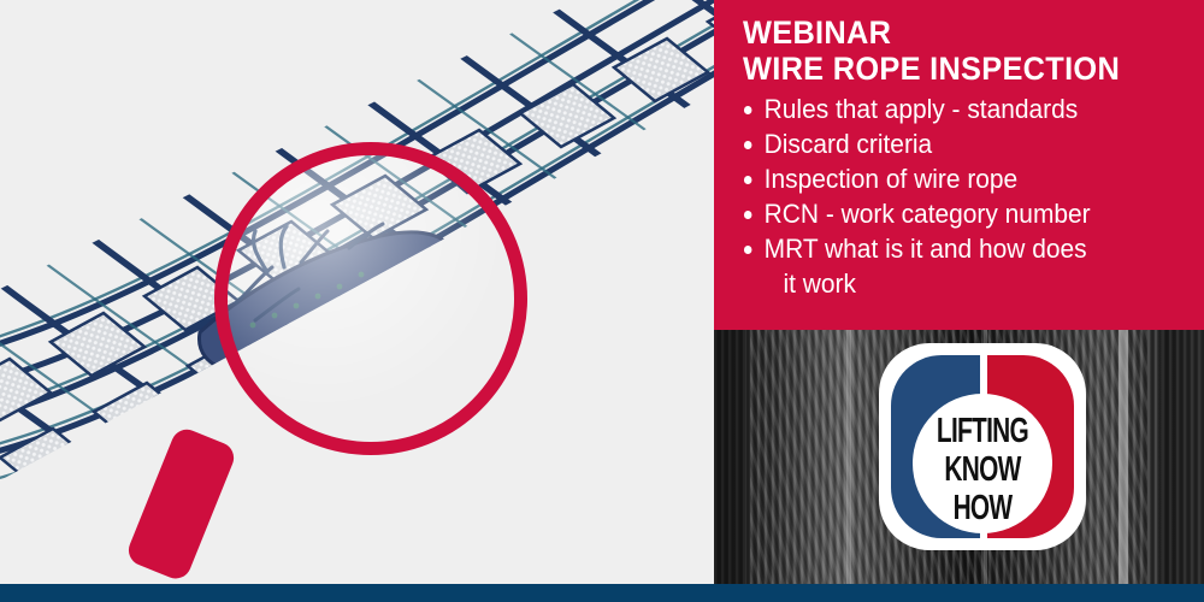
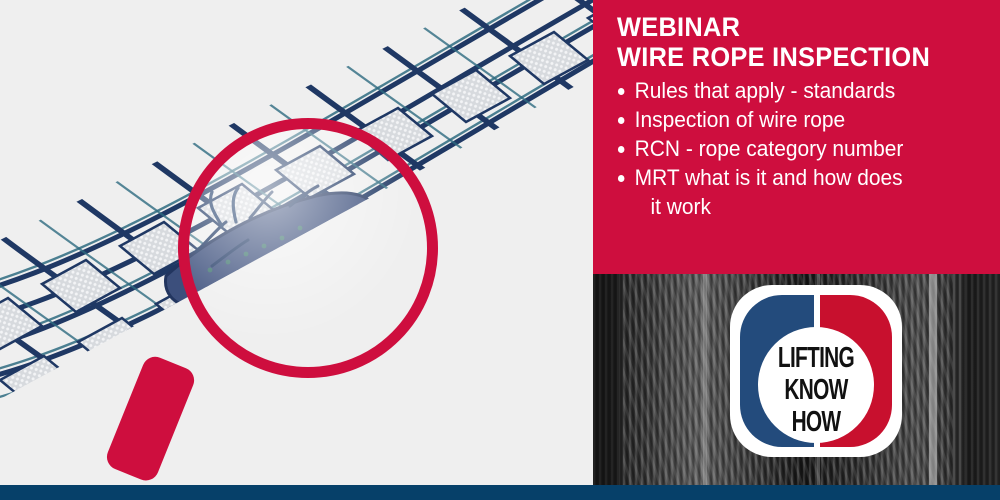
  WEBINAR
  WIRE ROPE INSPECTION
  Rules that apply - standards
- Discard criteria
  Inspection of wire rope
- RCN - work category number
+ RCN - rope category number
  MRT what is it and how does
  it work
  LIFTING
  KNOW
  HOW
